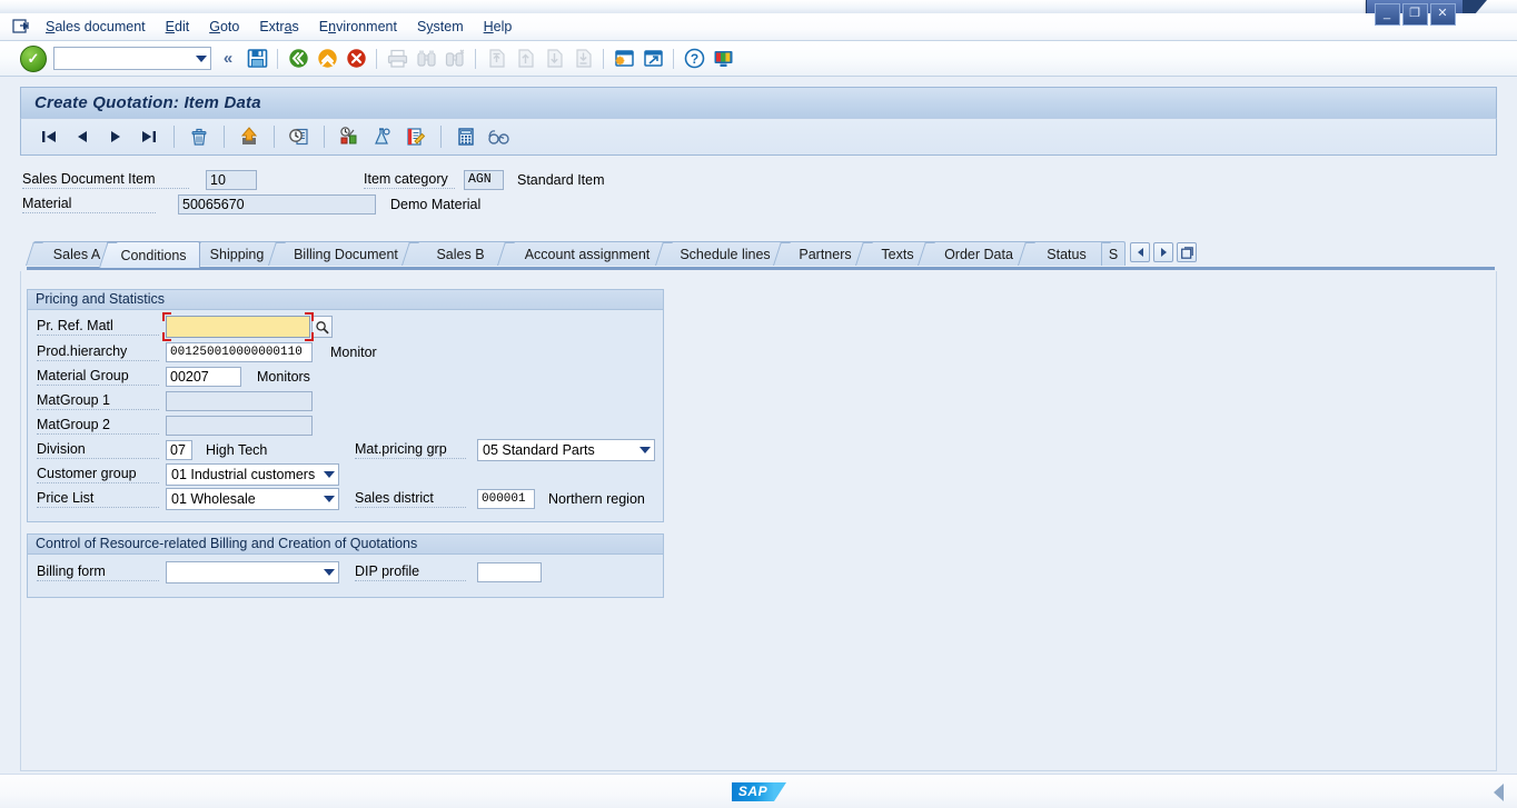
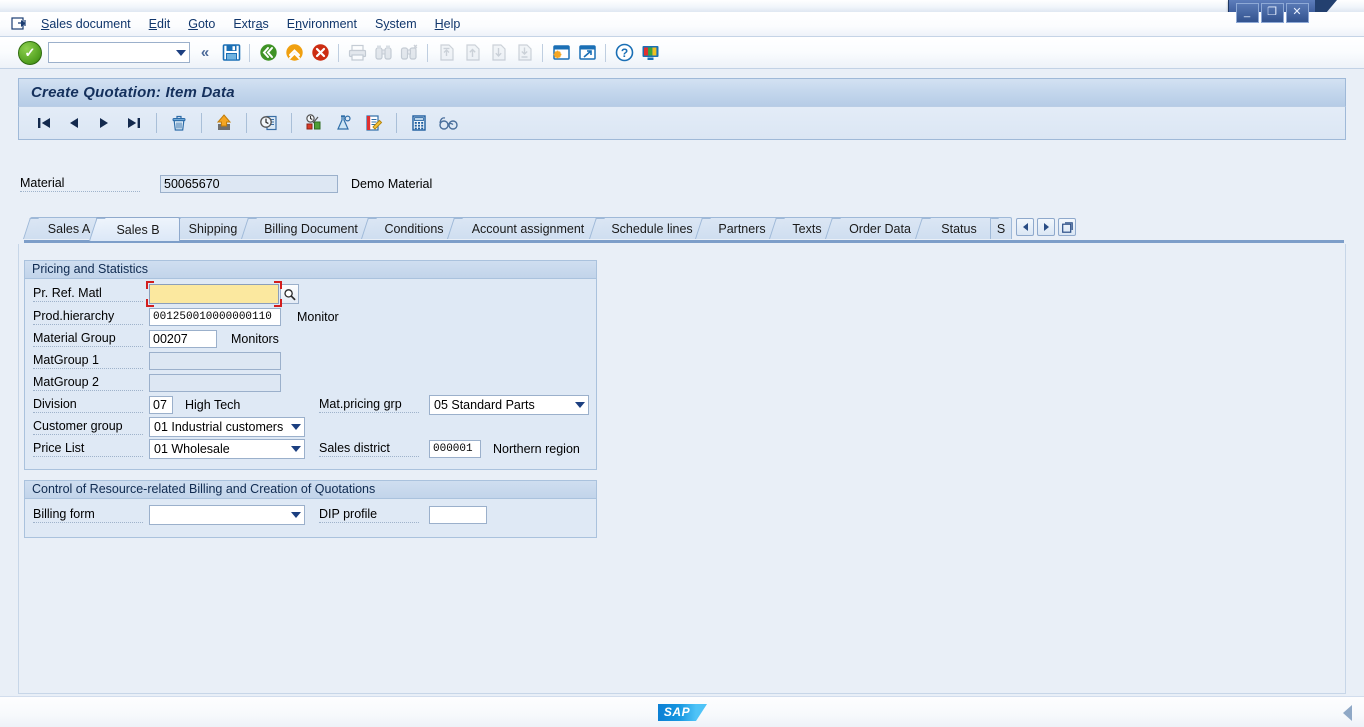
  _
  ❐
  ✕
  Sales document
  Edit
  Goto
  Extras
  Environment
  System
  Help
  ✓
  «
  ?
  Create Quotation: Item Data
- Sales Document Item
- 10
- Item category
- AGN
- Standard Item
  Material
  50065670
  Demo Material
  Sales A
- Conditions
+ Sales B
  Shipping
  Billing Document
- Sales B
+ Conditions
  Account assignment
  Schedule lines
  Partners
  Texts
  Order Data
  Status
  S
  Pricing and Statistics
  Pr. Ref. Matl
  Prod.hierarchy
  001250010000000110
  Monitor
  Material Group
  00207
  Monitors
  MatGroup 1
  MatGroup 2
  Division
  07
  High Tech
  Mat.pricing grp
  05 Standard Parts
  Customer group
  01 Industrial customers
  Price List
  01 Wholesale
  Sales district
  000001
  Northern region
  Control of Resource-related Billing and Creation of Quotations
  Billing form
  DIP profile
  SAP
